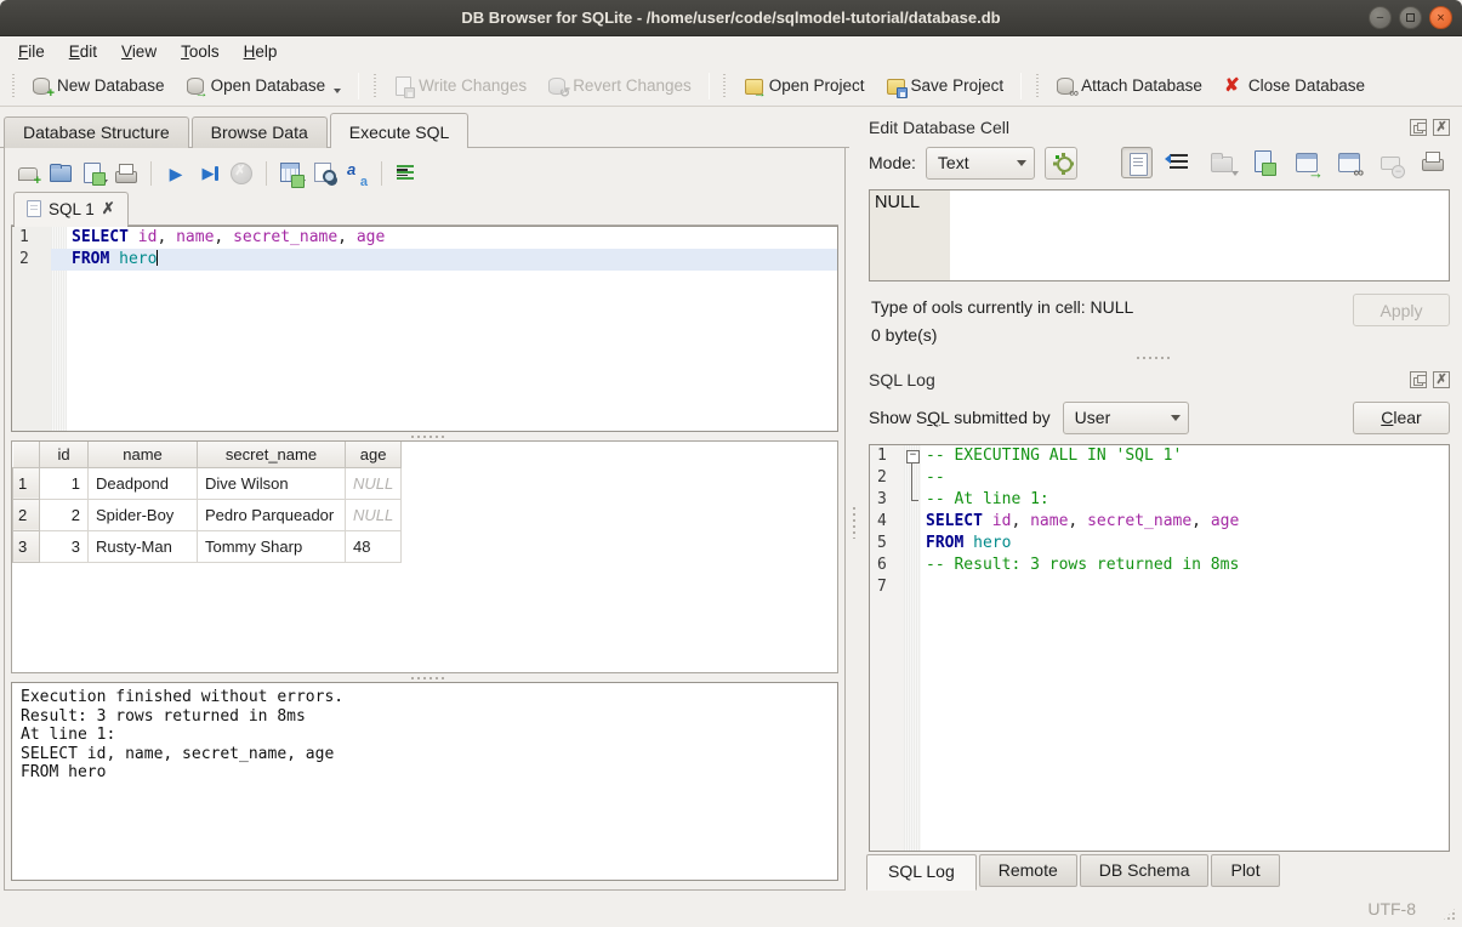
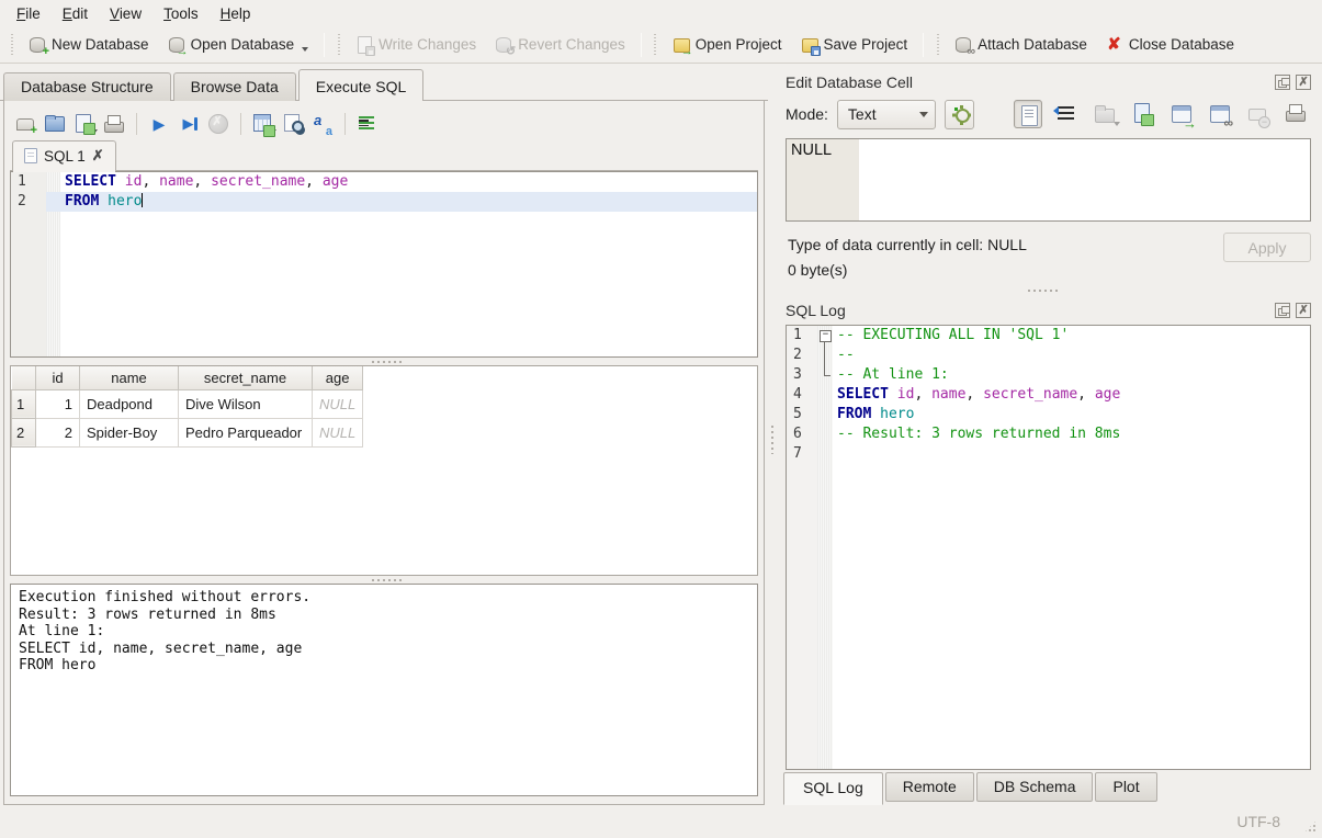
- DB Browser for SQLite - /home/user/code/sqlmodel-tutorial/database.db
- −
- ×
  File
  Edit
  View
  Tools
  Help
  +
  New Database
  →
  Open Database
  Write Changes
  ↺
  Revert Changes
  →
  Open Project
  Save Project
  ∞
  Attach Database
  ✘
  Close Database
  Database Structure
  Browse Data
  Execute SQL
  SQL 1
  ✗
  1
  SELECT id, name, secret_name, age
  2
  FROM hero
  	id	name	secret_name	age
  1	1	Deadpond	Dive Wilson	NULL
  2	2	Spider-Boy	Pedro Parqueador	NULL
- 3	3	Rusty-Man	Tommy Sharp	48
  Execution finished without errors.
  Result: 3 rows returned in 8ms
  At line 1:
  SELECT id, name, secret_name, age
  FROM hero
  Edit Database Cell
  Mode:
  Text
  NULL
- Type of ools currently in cell: NULL
+ Type of data currently in cell: NULL
  0 byte(s)
  Apply
  SQL Log
- Show SQL submitted by
- User
- Clear
  1
  -- EXECUTING ALL IN 'SQL 1'
  2
  --
  3
  -- At line 1:
  4
  SELECT id, name, secret_name, age
  5
  FROM hero
  6
  -- Result: 3 rows returned in 8ms
  7
  SQL Log
  Remote
  DB Schema
  Plot
  UTF-8
